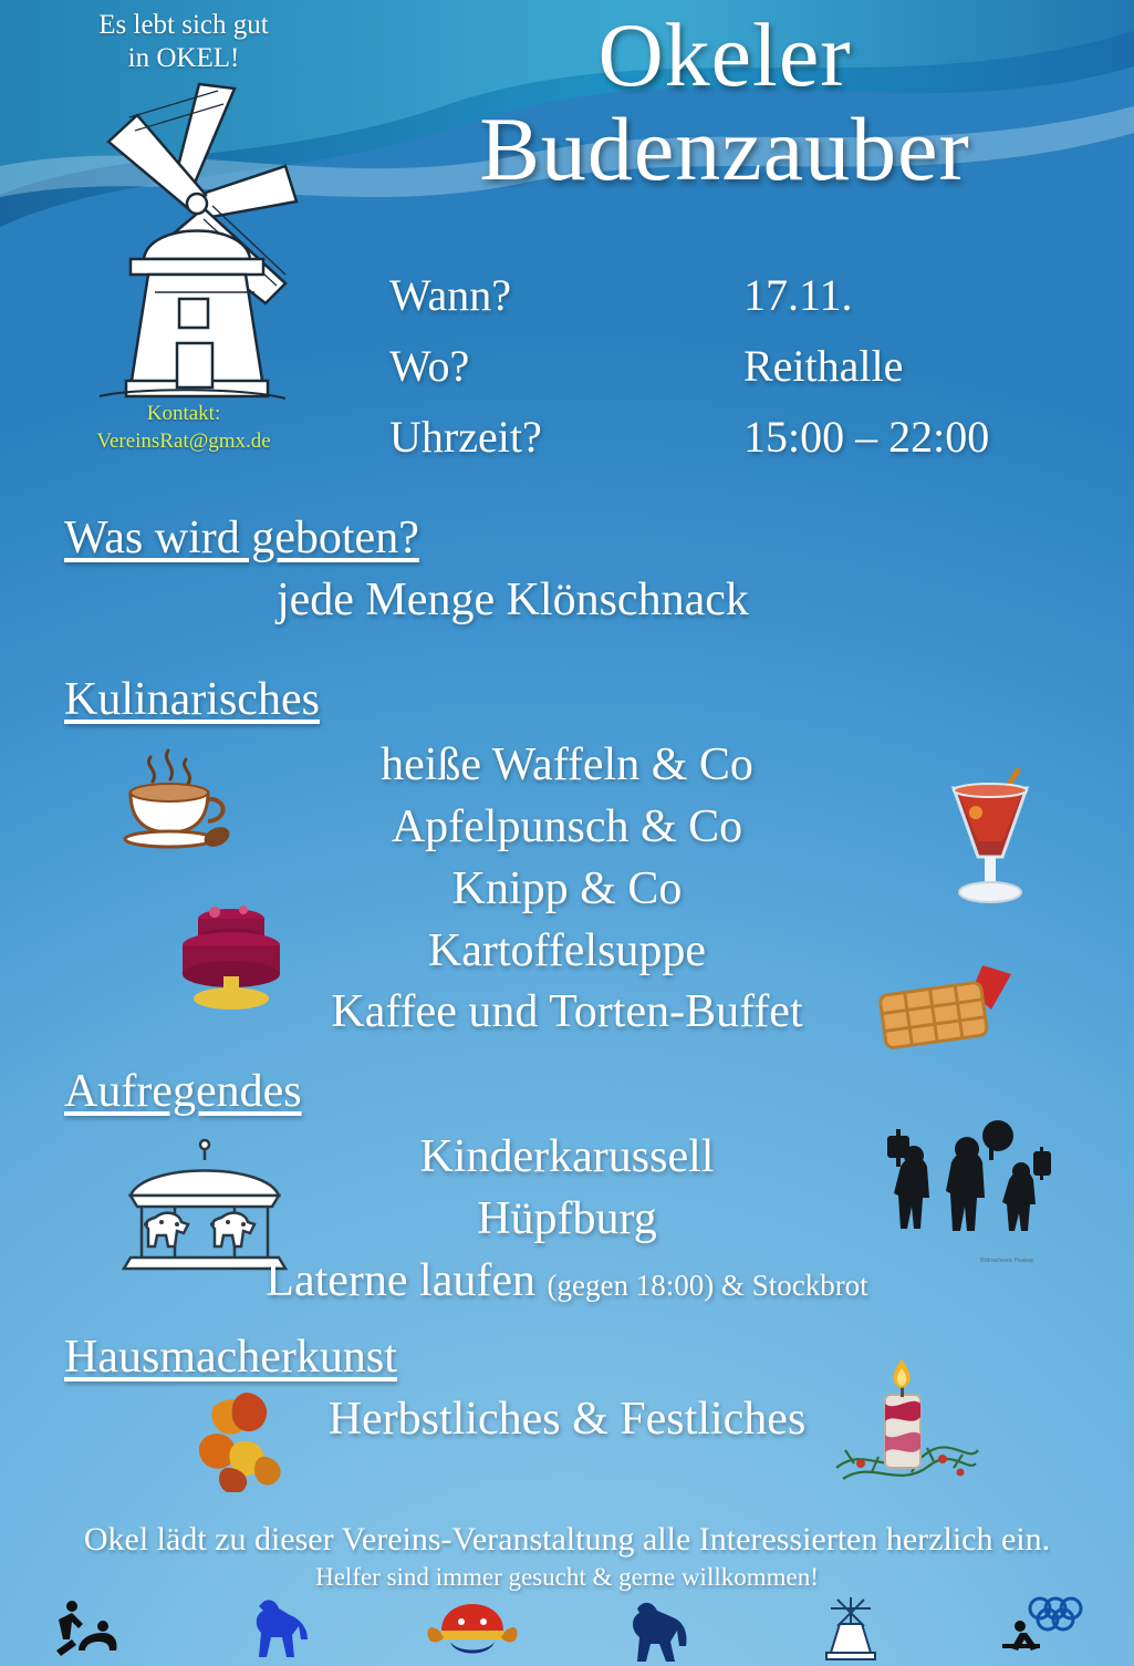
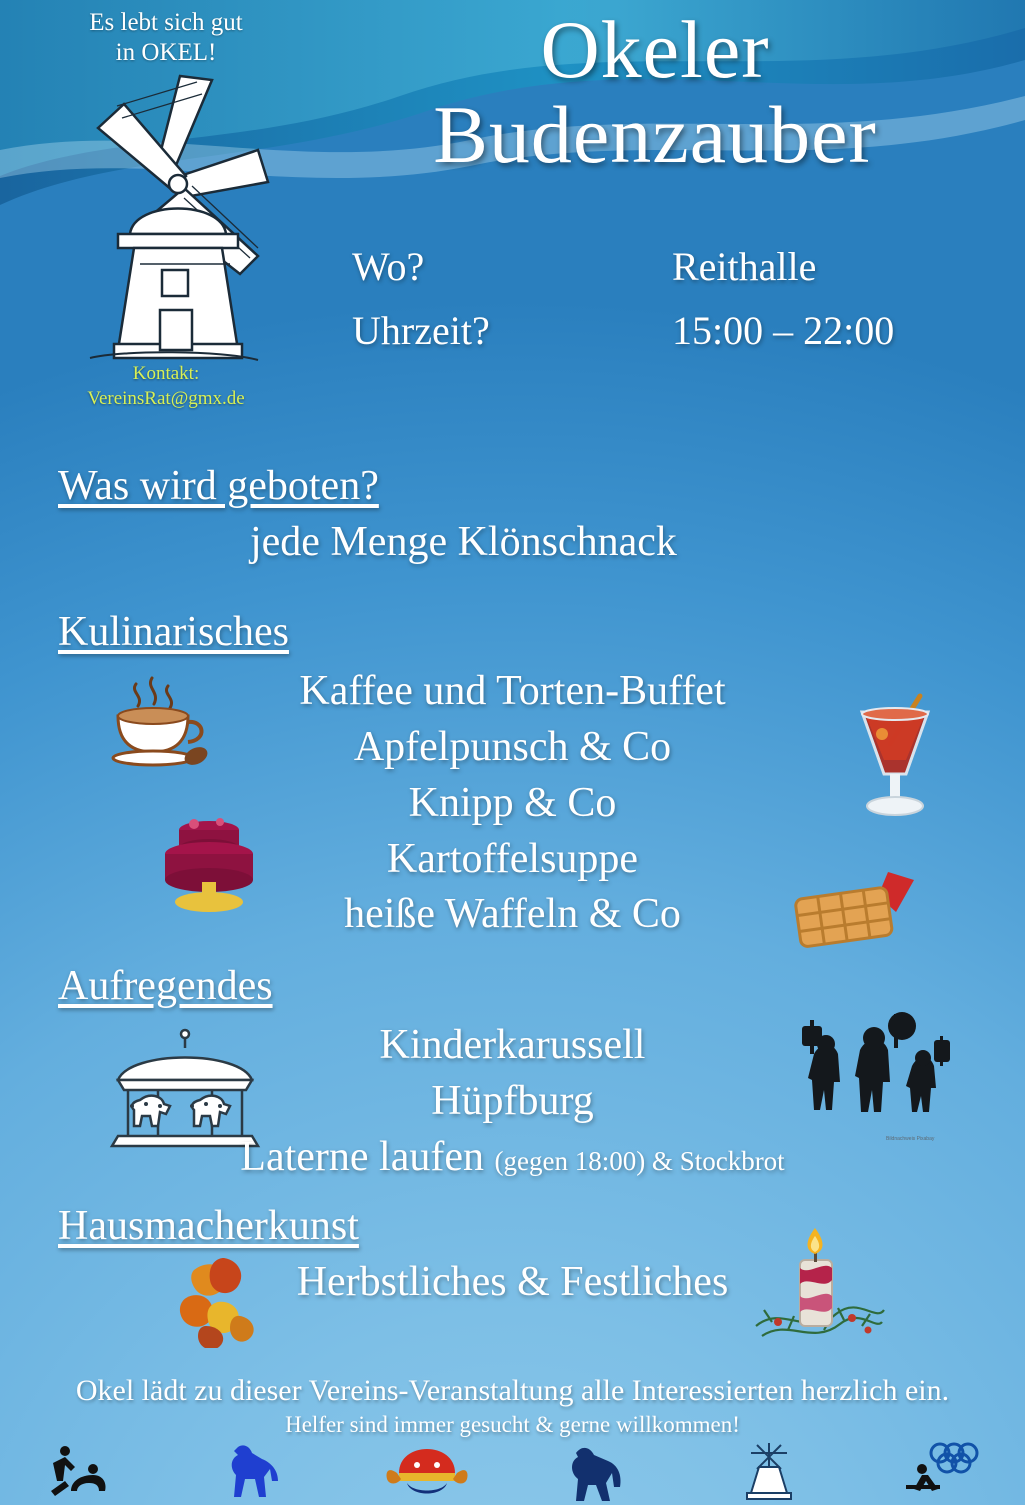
  Es lebt sich gut
  in OKEL!
  Kontakt:
  VereinsRat@gmx.de
  Okeler
  Budenzauber
- Wann?	17.11.
  Wo?	Reithalle
  Uhrzeit?	15:00 – 22:00
  Was wird geboten?
  jede Menge Klönschnack
  Kulinarisches
- heiße Waffeln & Co
+ Kaffee und Torten-Buffet
  Apfelpunsch & Co
  Knipp & Co
  Kartoffelsuppe
- Kaffee und Torten-Buffet
+ heiße Waffeln & Co
  Aufregendes
  Kinderkarussell
  Hüpfburg
  Laterne laufen (gegen 18:00) & Stockbrot
  Hausmacherkunst
  Herbstliches & Festliches
  Okel lädt zu dieser Vereins-Veranstaltung alle Interessierten herzlich ein.
  Helfer sind immer gesucht & gerne willkommen!
